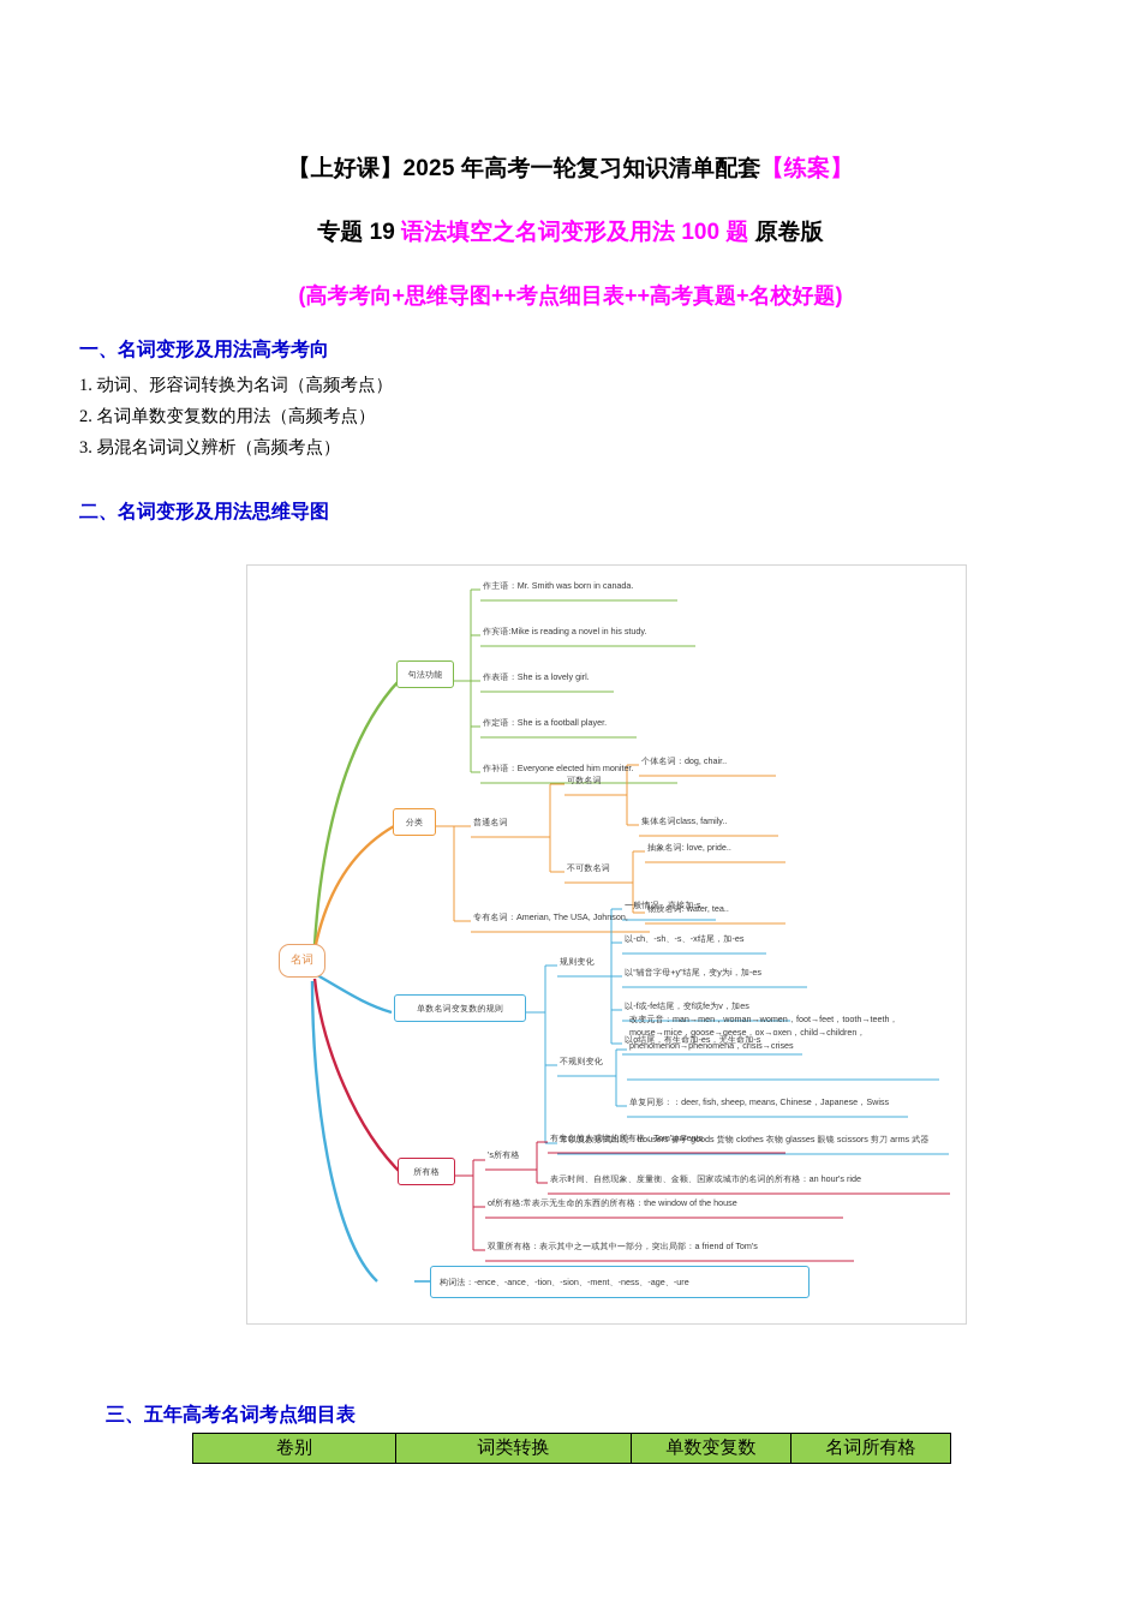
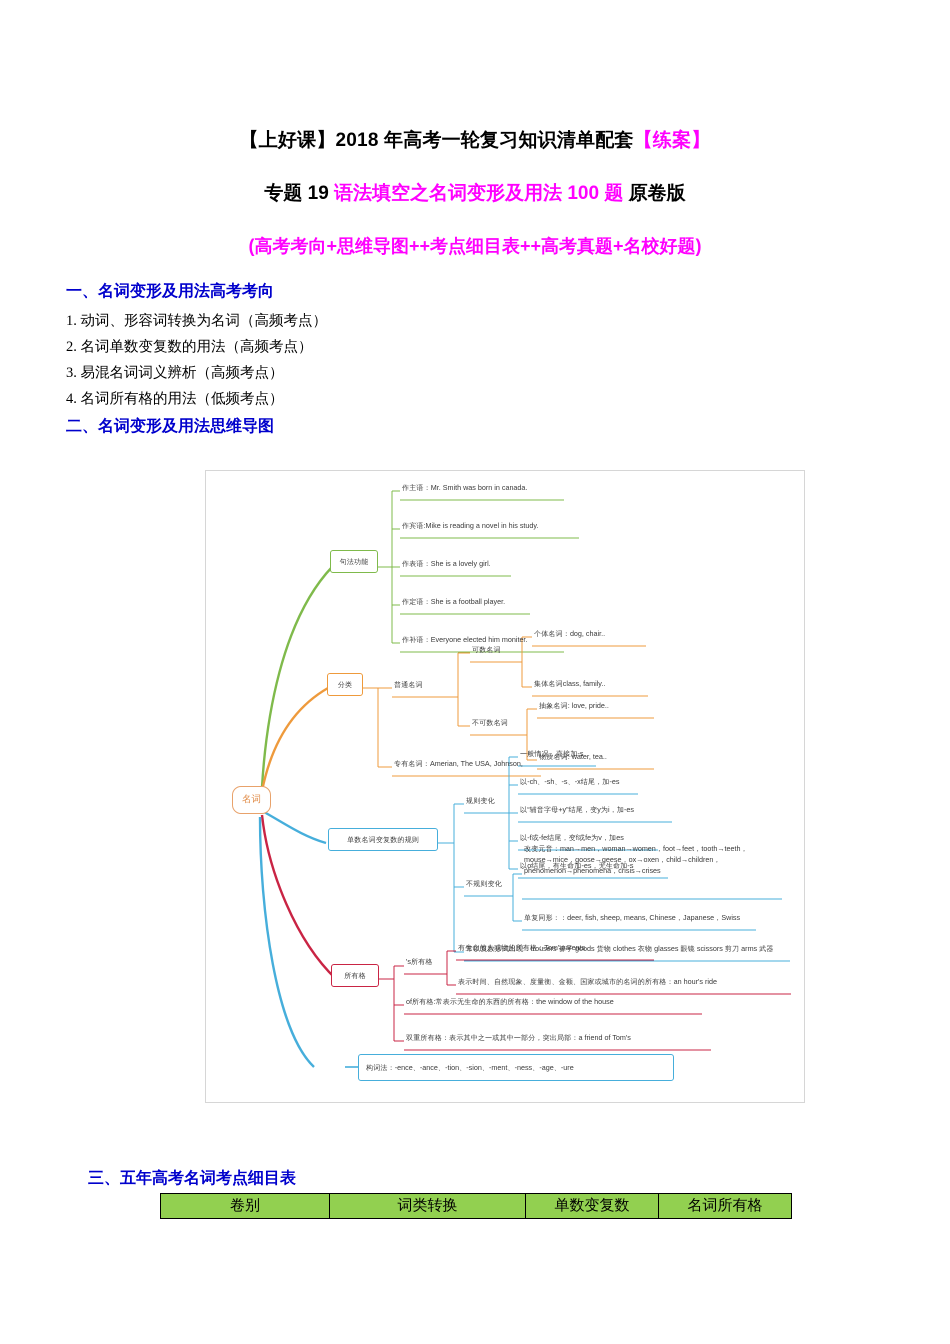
- 【上好课】2025 年高考一轮复习知识清单配套【练案】
+ 【上好课】2018 年高考一轮复习知识清单配套【练案】
  专题 19 语法填空之名词变形及用法 100 题 原卷版
  (高考考向+思维导图++考点细目表++高考真题+名校好题)
  一、名词变形及用法高考考向
  1. 动词、形容词转换为名词（高频考点）
  2. 名词单数变复数的用法（高频考点）
  3. 易混名词词义辨析（高频考点）
+ 4. 名词所有格的用法（低频考点）
  二、名词变形及用法思维导图
  名词
  句法功能
  作主语：Mr. Smith was born in canada.
  作宾语:Mike is reading a novel in his study.
  作表语：She is a lovely girl.
  作定语：She is a football player.
  作补语：Everyone elected him moniter.
  分类
  普通名词
  专有名词：Amerian, The USA, Johnson,
  可数名词
  不可数名词
  个体名词：dog, chair..
  集体名词class, family..
  抽象名词: love, pride..
  物质名词: water, tea..
  单数名词变复数的规则
  规则变化
  不规则变化
  一般情况，直接加-s
  以-ch、-sh、-s、-x结尾，加-es
  以“辅音字母+y”结尾，变y为i，加-es
  以-f或-fe结尾，变f或fe为v，加es
  以o结尾，有生命加-es，无生命加-s
  改变元音：man→men，woman→women，foot→feet，tooth→teeth，mouse→mice，goose→geese，ox→oxen，child→children，phenomenon→phenomena，crisis→crises
  单复同形：：deer, fish, sheep, means, Chinese，Japanese，Swiss
  常以复数形式出现：trousers 裤子 goods 货物 clothes 衣物 glasses 眼镜 scissors 剪刀 arms 武器
  所有格
  's所有格
  有生命的人或物的所有格：Tom' parents
  表示时间、自然现象、度量衡、金额、国家或城市的名词的所有格：an hour's ride
  of所有格:常表示无生命的东西的所有格：the window of the house
  双重所有格：表示其中之一或其中一部分，突出局部：a friend of Tom's
  构词法：-ence、-ance、-tion、-sion、-ment、-ness、-age、-ure
  三、五年高考名词考点细目表
  卷别	词类转换	单数变复数	名词所有格
